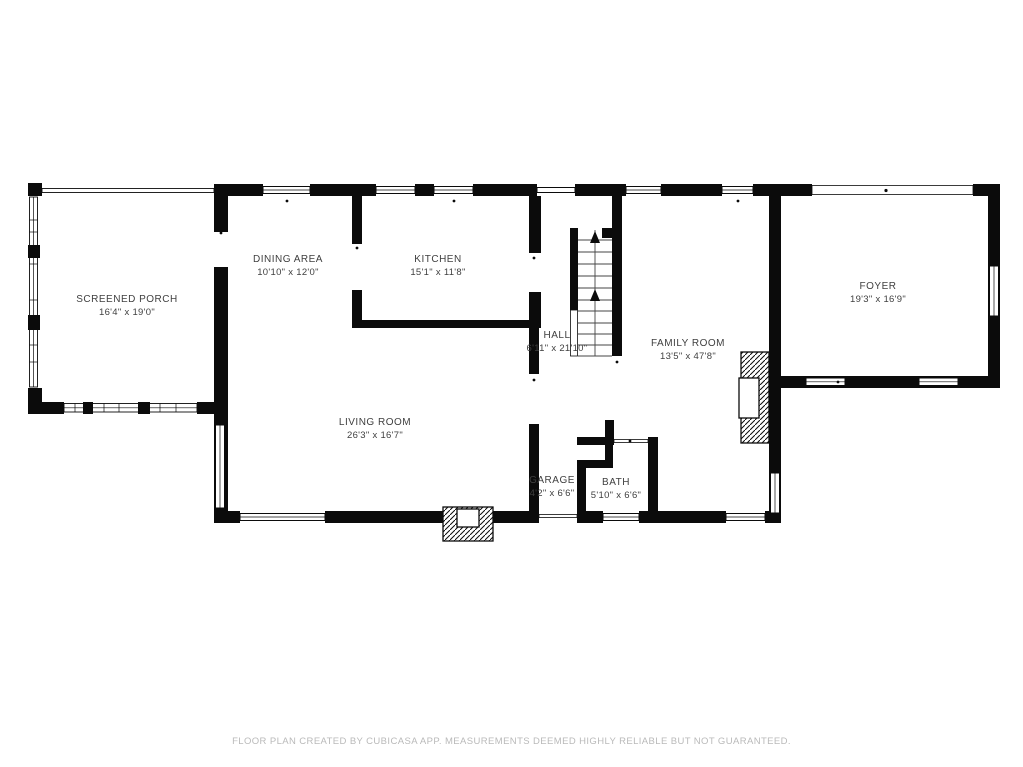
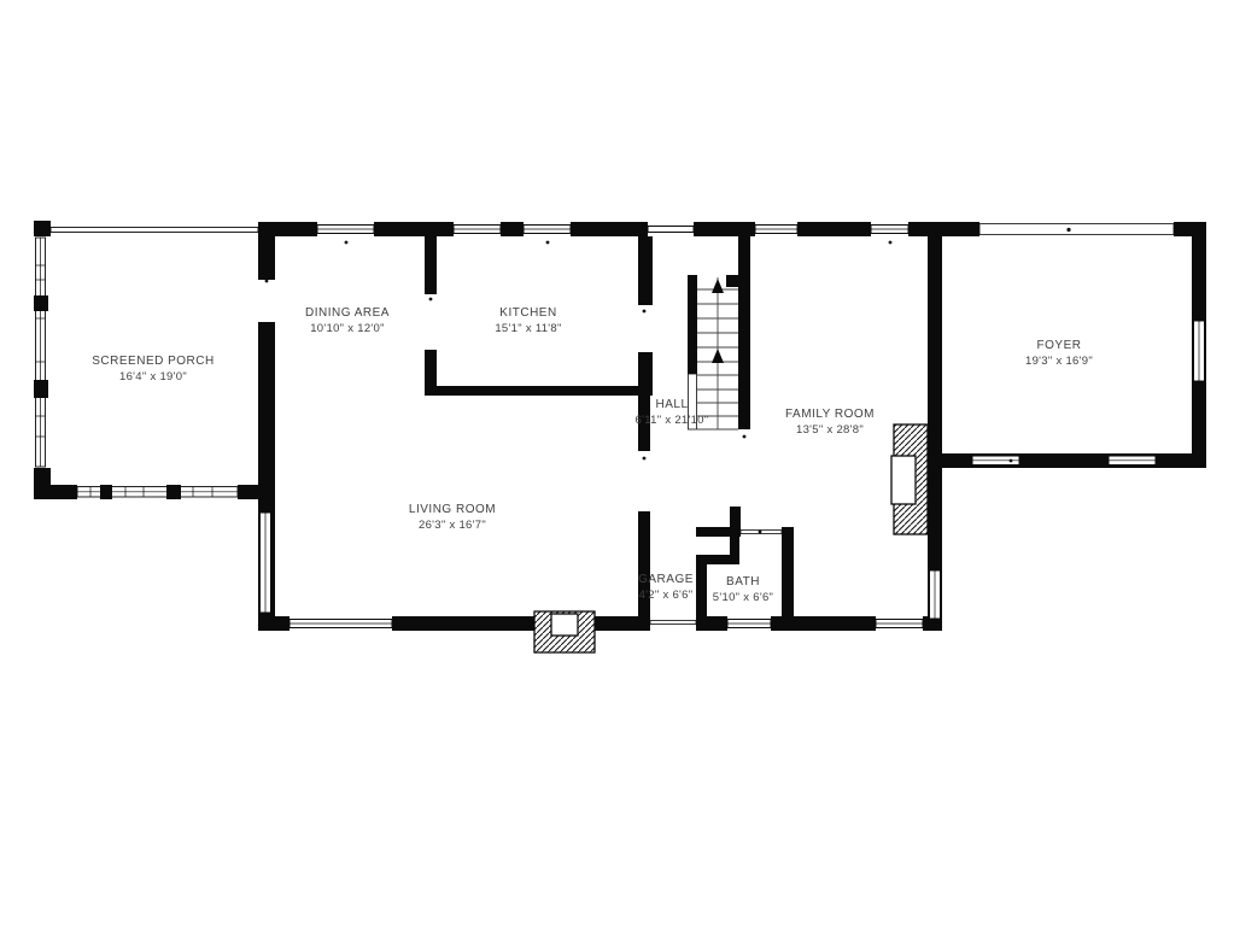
  SCREENED PORCH
  16'4" x 19'0"
  DINING AREA
  10'10" x 12'0"
  KITCHEN
  15'1" x 11'8"
  HALL
  6'11" x 21'10"
  FAMILY ROOM
- 13'5" x 47'8"
+ 13'5" x 28'8"
  FOYER
  19'3" x 16'9"
  LIVING ROOM
  26'3" x 16'7"
  GARAGE
  4'2" x 6'6"
  BATH
  5'10" x 6'6"
- FLOOR PLAN CREATED BY CUBICASA APP. MEASUREMENTS DEEMED HIGHLY RELIABLE BUT NOT GUARANTEED.
